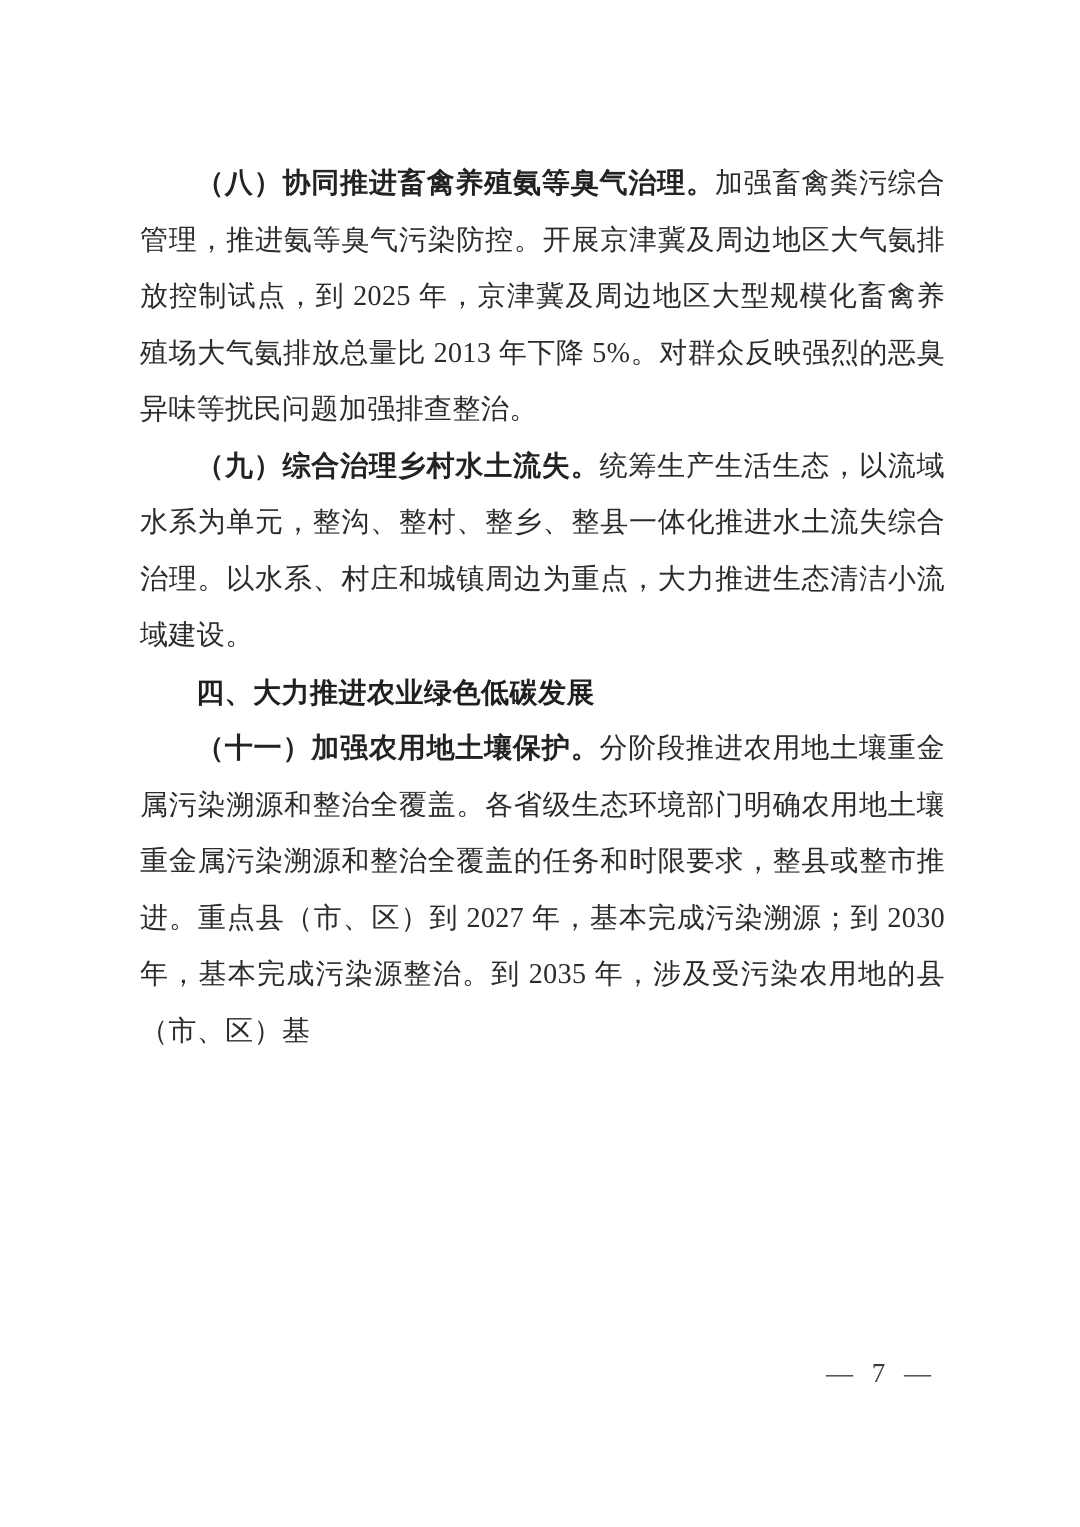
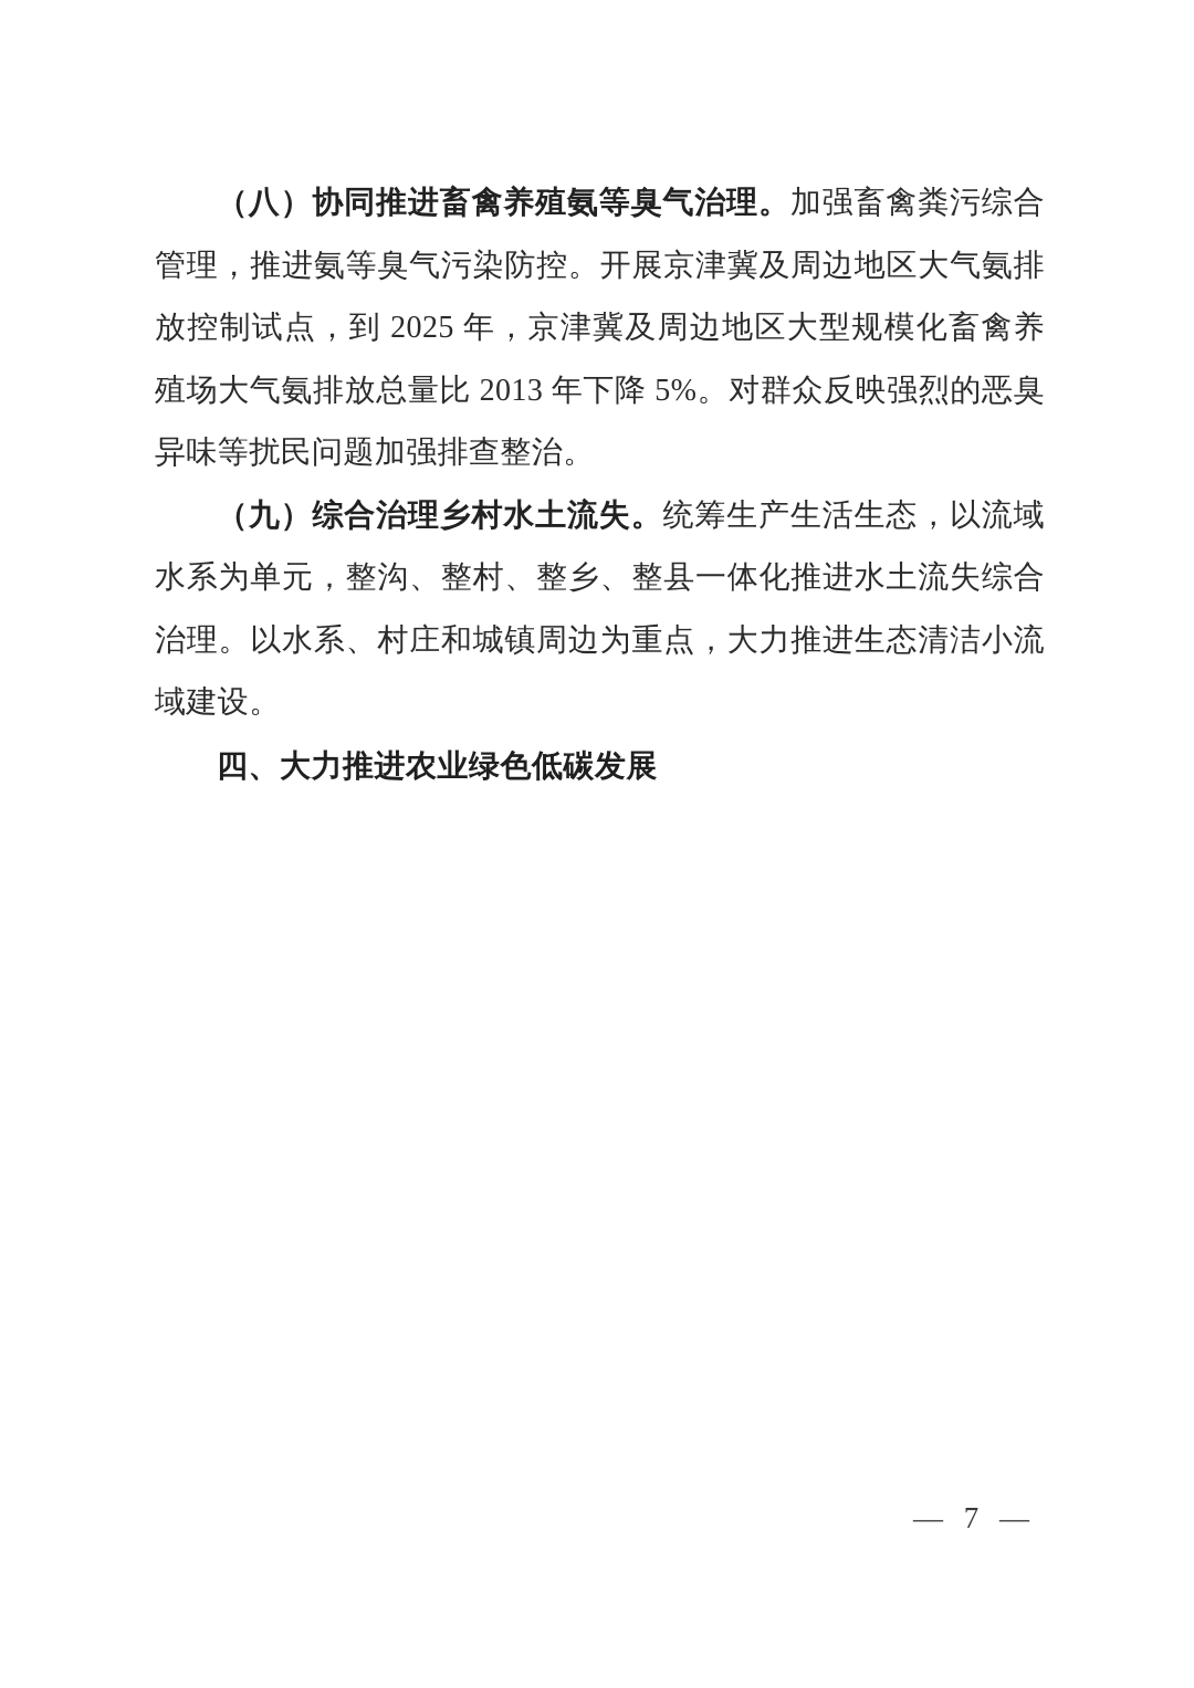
  （八）协同推进畜禽养殖氨等臭气治理。加强畜禽粪污综合管理，推进氨等臭气污染防控。开展京津冀及周边地区大气氨排放控制试点，到 2025 年，京津冀及周边地区大型规模化畜禽养殖场大气氨排放总量比 2013 年下降 5%。对群众反映强烈的恶臭异味等扰民问题加强排查整治。
  （九）综合治理乡村水土流失。统筹生产生活生态，以流域水系为单元，整沟、整村、整乡、整县一体化推进水土流失综合治理。以水系、村庄和城镇周边为重点，大力推进生态清洁小流域建设。
  四、大力推进农业绿色低碳发展
- （十一）加强农用地土壤保护。分阶段推进农用地土壤重金属污染溯源和整治全覆盖。各省级生态环境部门明确农用地土壤重金属污染溯源和整治全覆盖的任务和时限要求，整县或整市推进。重点县（市、区）到 2027 年，基本完成污染溯源；到 2030 年，基本完成污染源整治。到 2035 年，涉及受污染农用地的县（市、区）基
  — 7 —
